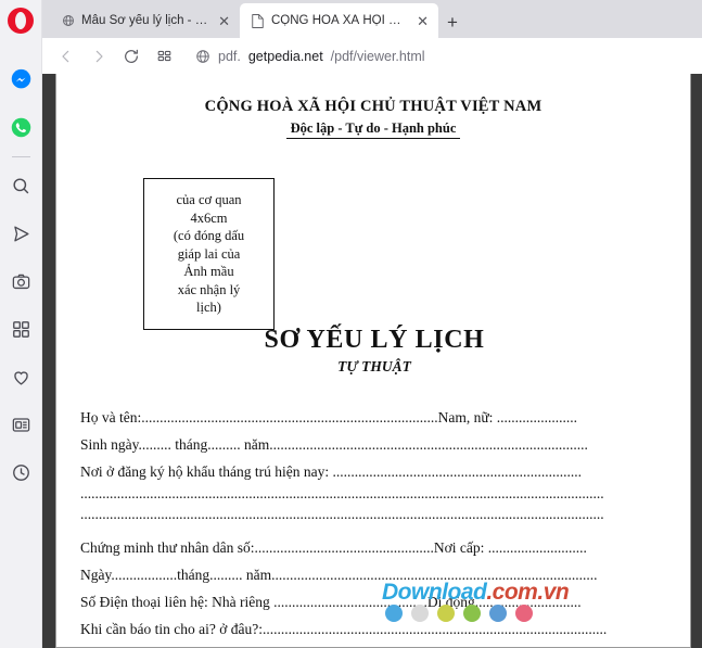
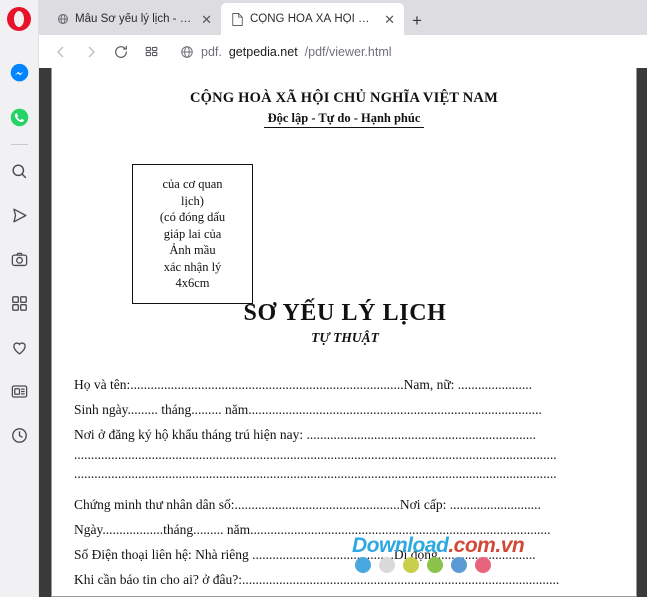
  Mẫu Sơ yếu lý lịch - Mẫ
  ✕
  CỘNG HOÀ XÃ HỘI CH
  ✕
  +
  pdf.
  getpedia.net
  /pdf/viewer.html
- CỘNG HOÀ XÃ HỘI CHỦ THUẬT VIỆT NAM
+ CỘNG HOÀ XÃ HỘI CHỦ NGHĨA VIỆT NAM
  Độc lập - Tự do - Hạnh phúc
  của cơ quan
- 4x6cm
+ lịch)
  (có đóng dấu
  giáp lai của
  Ảnh mầu
  xác nhận lý
- lịch)
+ 4x6cm
  SƠ YẾU LÝ LỊCH
  TỰ THUẬT
  Họ và tên:.................................................................................Nam, nữ: ......................
  Sinh ngày......... tháng......... năm.......................................................................................
  Nơi ở đăng ký hộ khẩu tháng trú hiện nay: ....................................................................
  ...............................................................................................................................................
  ...............................................................................................................................................
  Chứng minh thư nhân dân số:.................................................Nơi cấp: ...........................
  Ngày..................tháng......... năm.........................................................................................
  Số Điện thoại liên hệ: Nhà riêng ..........................................Di động.............................
  Khi cần báo tin cho ai? ở đâu?:..............................................................................................
  Download.com.vn
